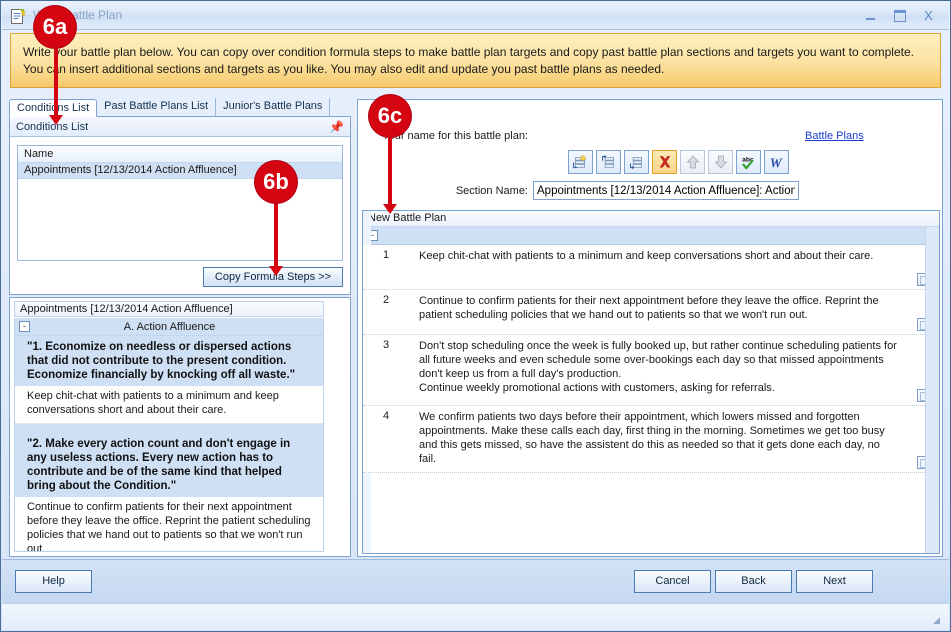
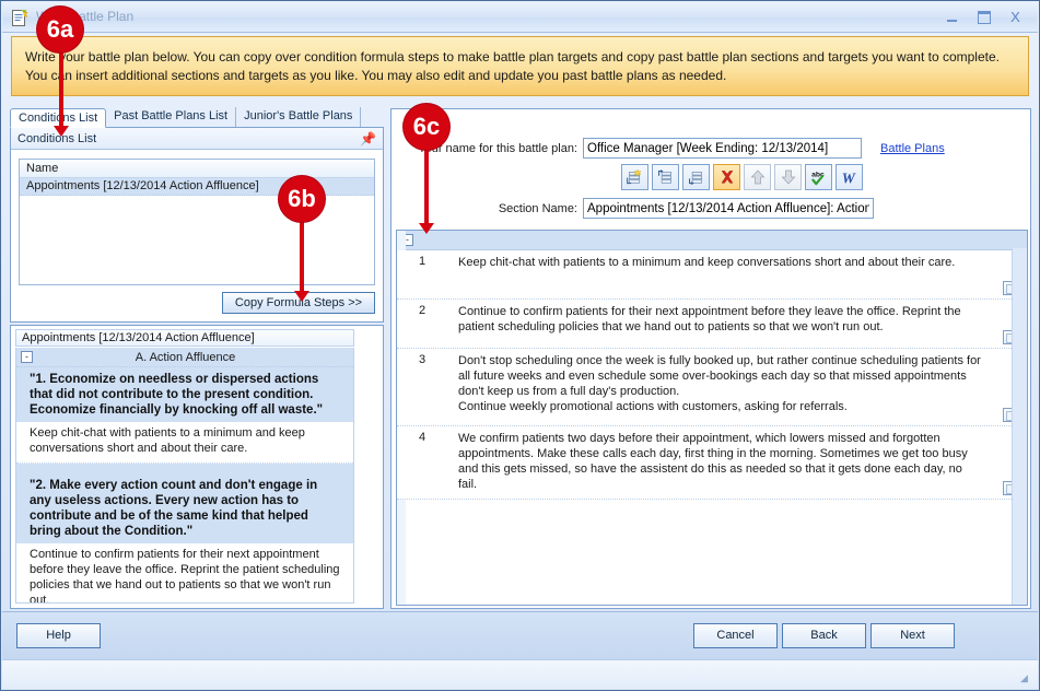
  X
  Writeour battle plan below. You can copy over condition formula steps to make battle plan targets and copy past battle plan sections and targets you want to complete. You cn insert additional sections and targets as you like. You may also edit and update you past battle plans as needed.
  Conditins List
  Past Battle Plans List
  Junior's Battle Plans
  Conditions List
  📌
  Name
  Appointments [12/13/2014 Action Affluence]
  Copy Formula Steps >>
  Appointments [12/13/2014 Action Affluence]
  -
  A. Action Affluence
  "1. Economize on needless or dispersed actions that did not contribute to the present condition. Economize financially by knocking off all waste."
  Keep chit-chat with patients to a minimum and keep conversations short and about their care.
  "2. Make every action count and don't engage in any useless actions. Every new action has to contribute and be of the same kind that helped bring about the Condition."
  Continue to confirm patients for their next appointment before they leave the office. Reprint the patient scheduling policies that we hand out to patients so that we won't run out.
  ur name for this battle plan:
+ Office Manager [Week Ending: 12/13/2014]
  Battle Plans
  W
  Section Name:
  Appointments [12/13/2014 Action Affluence]: Actio
- New Battle Plan
  -
  1
  Keep chit-chat with patients to a minimum and keep conversations short and about their care.
  2
  Continue to confirm patients for their next appointment before they leave the office. Reprint the patient scheduling policies that we hand out to patients so that we won't run out.
  3
  Don't stop scheduling once the week is fully booked up, but rather continue scheduling patients for all future weeks and even schedule some over-bookings each day so that missed appointments don't keep us from a full day's production.
  Continue weekly promotional actions with customers, asking for referrals.
  4
  We confirm patients two days before their appointment, which lowers missed and forgotten appointments. Make these calls each day, first thing in the morning. Sometimes we get too busy and this gets missed, so have the assistent do this as needed so that it gets done each day, no fail.
  Help
  Cancel
  Back
  Next
  ◢
  6a
  6b
  6c
